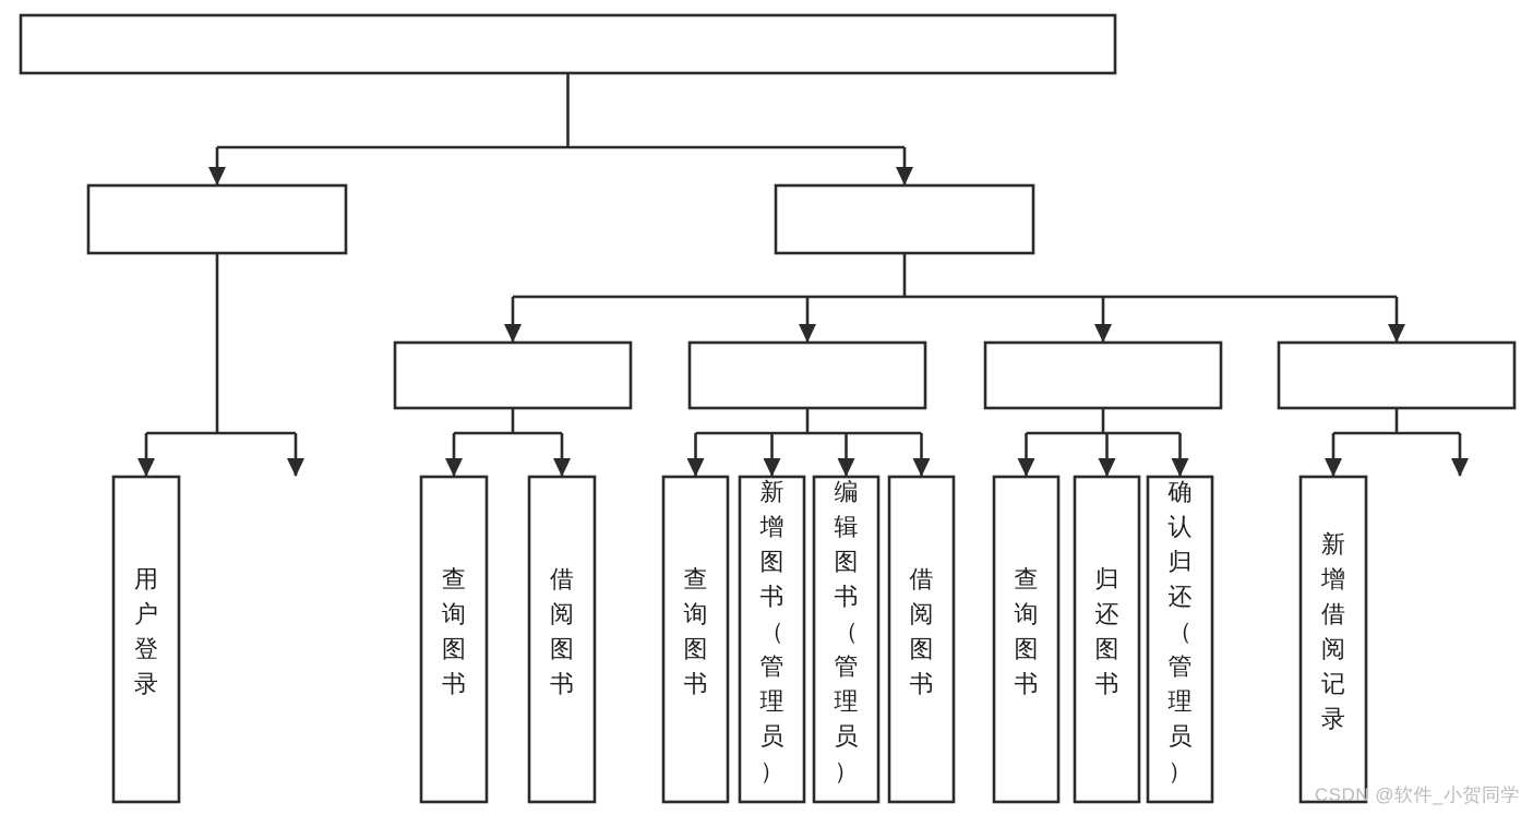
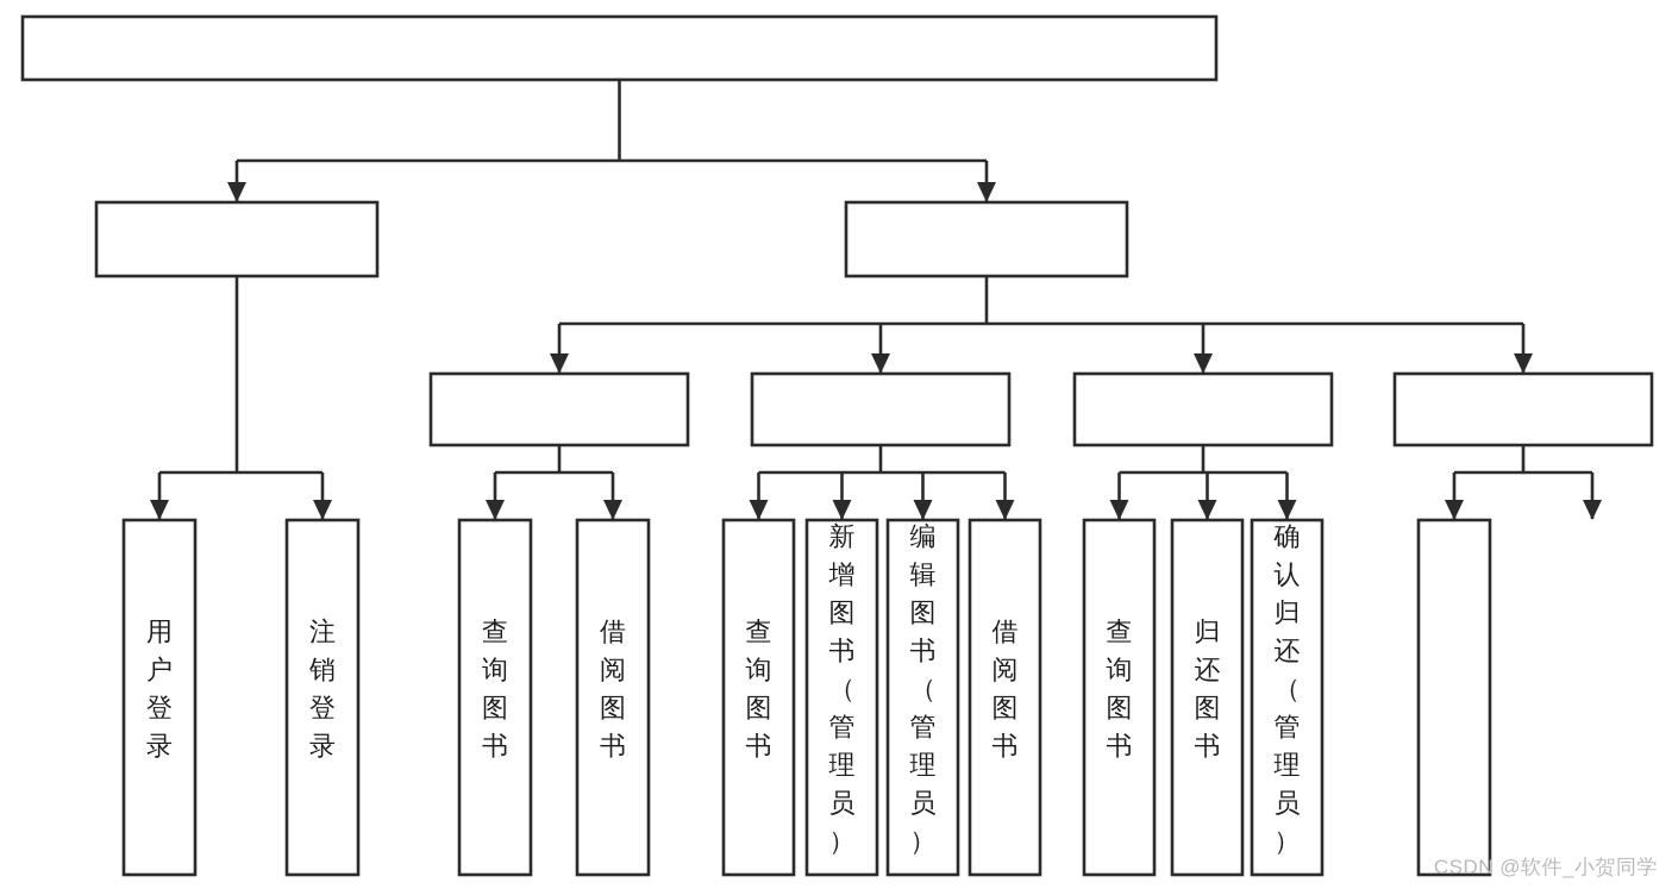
  用户登录
+ 注销登录
  查询图书
  借阅图书
  查询图书
  新增图书（管理员）
  编辑图书（管理员）
  借阅图书
  查询图书
  归还图书
  确认归还（管理员）
- 新增借阅记录
  CSDN @软件_小贺同学
